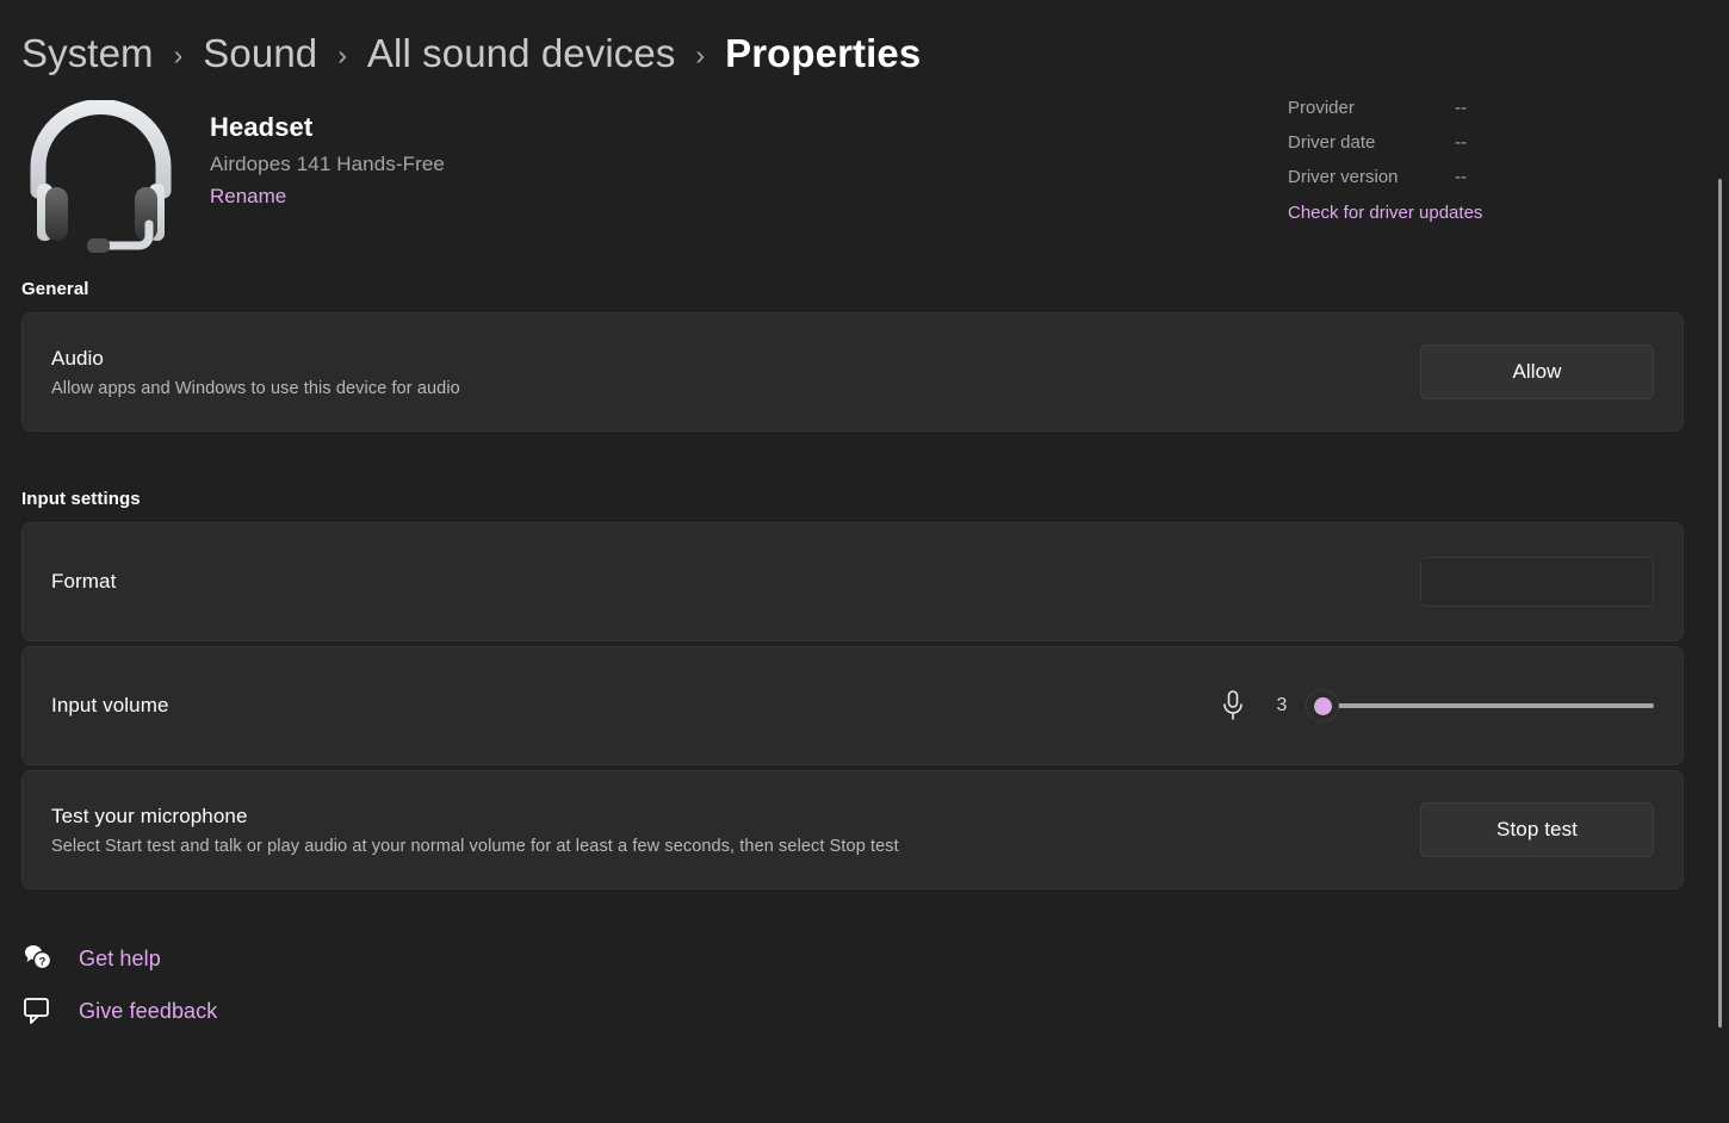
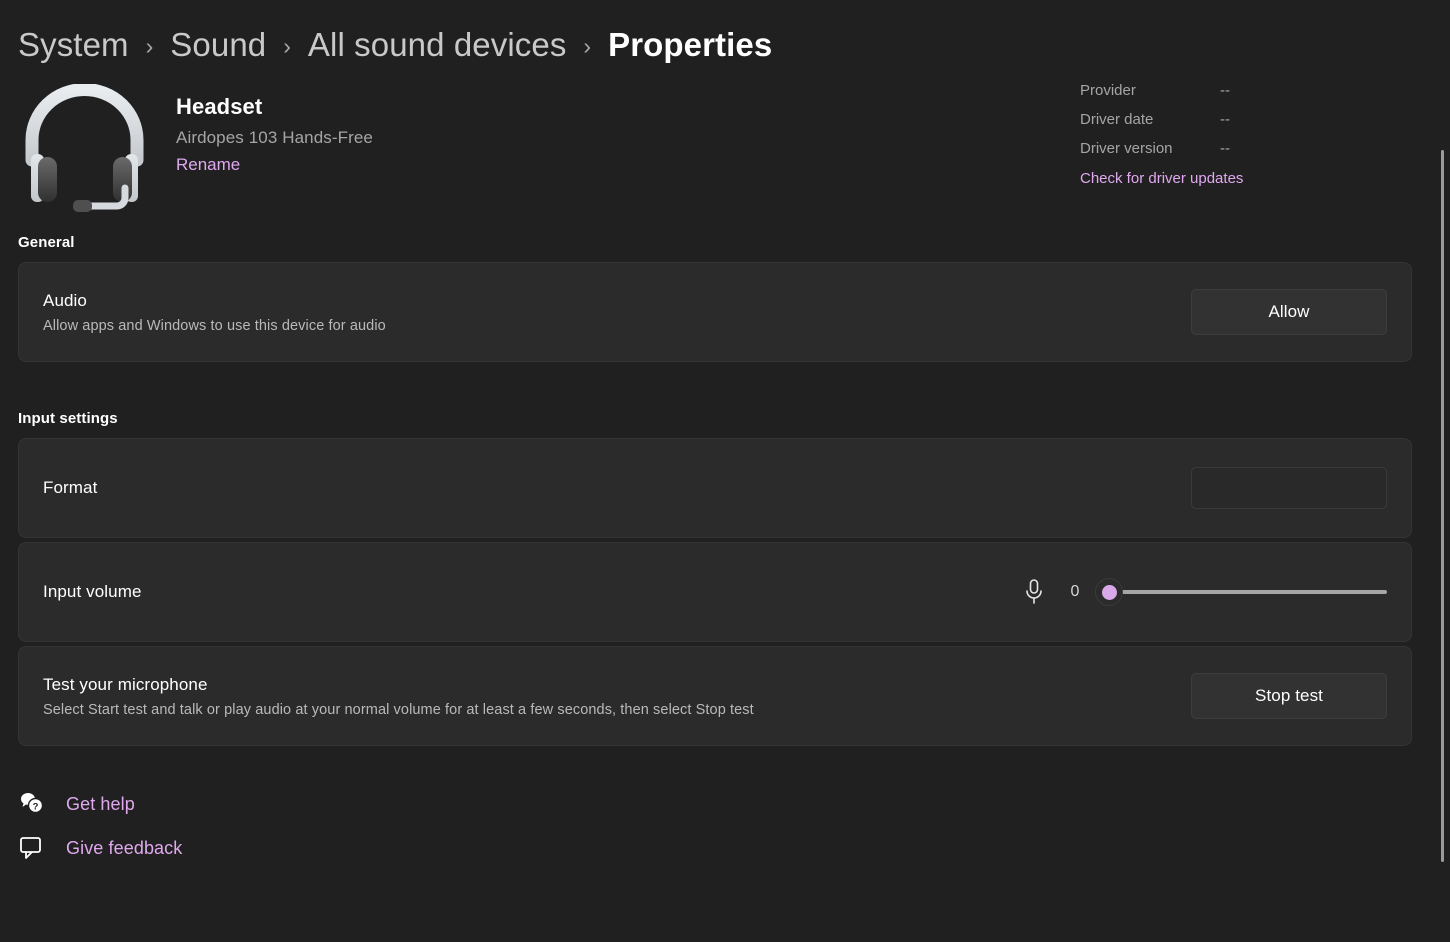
  System
  ›
  Sound
  ›
  All sound devices
  ›
  Properties
  Headset
- Airdopes 141 Hands-Free
+ Airdopes 103 Hands-Free
  Rename
  Provider
  --
  Driver date
  --
  Driver version
  --
  Check for driver updates
  General
  Audio
  Allow apps and Windows to use this device for audio
  Allow
  Input settings
  Format
  Input volume
- 3
+ 0
  Test your microphone
  Select Start test and talk or play audio at your normal volume for at least a few seconds, then select Stop test
  Stop test
  ?
  Get help
  Give feedback
